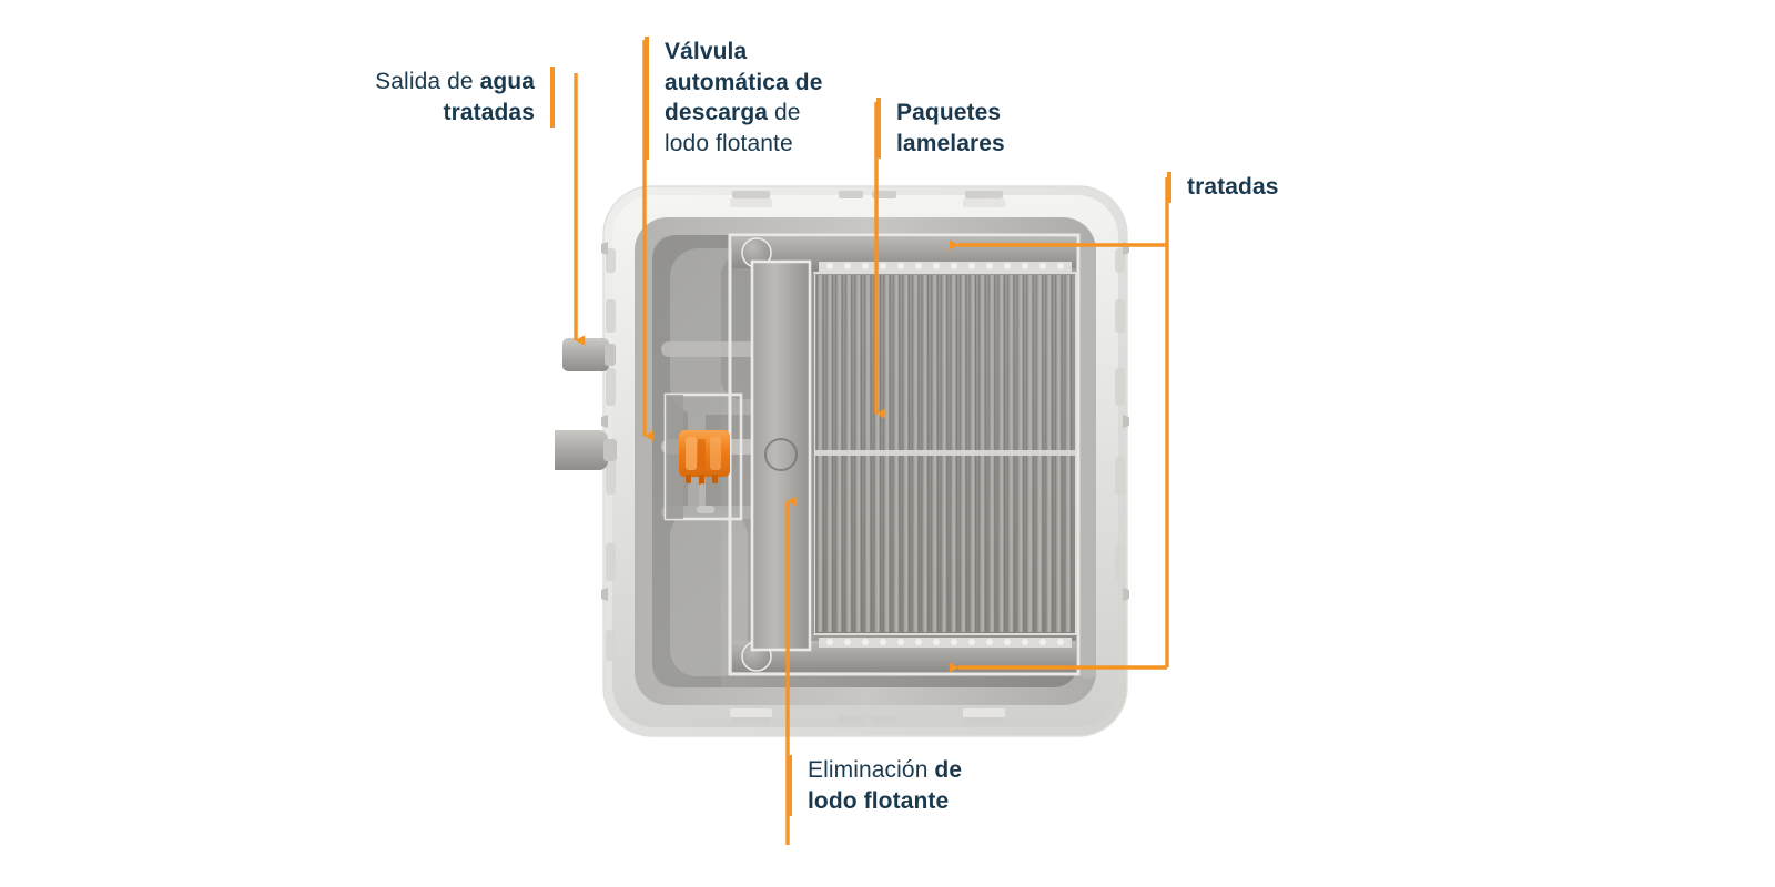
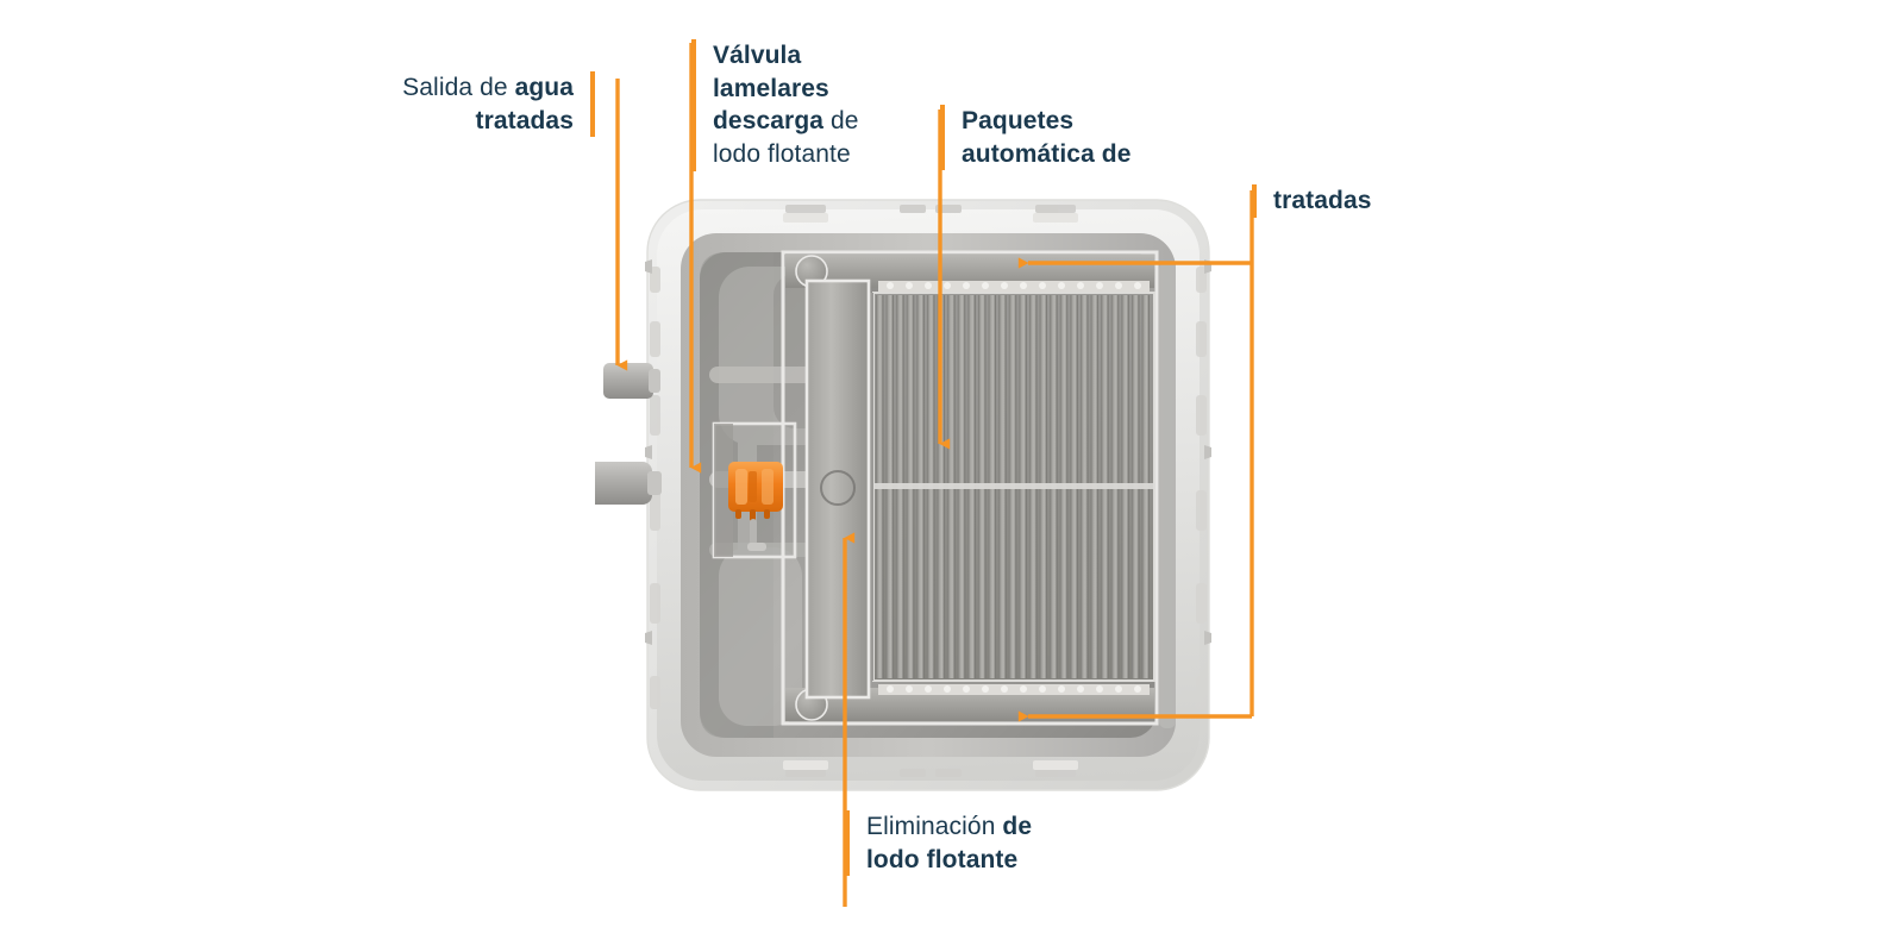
  Salida de agua
  tratadas
  Válvula
- automática de
+ lamelares
  descarga de
  lodo flotante
  Paquetes
- lamelares
+ automática de
  tratadas
  Eliminación de
  lodo flotante
